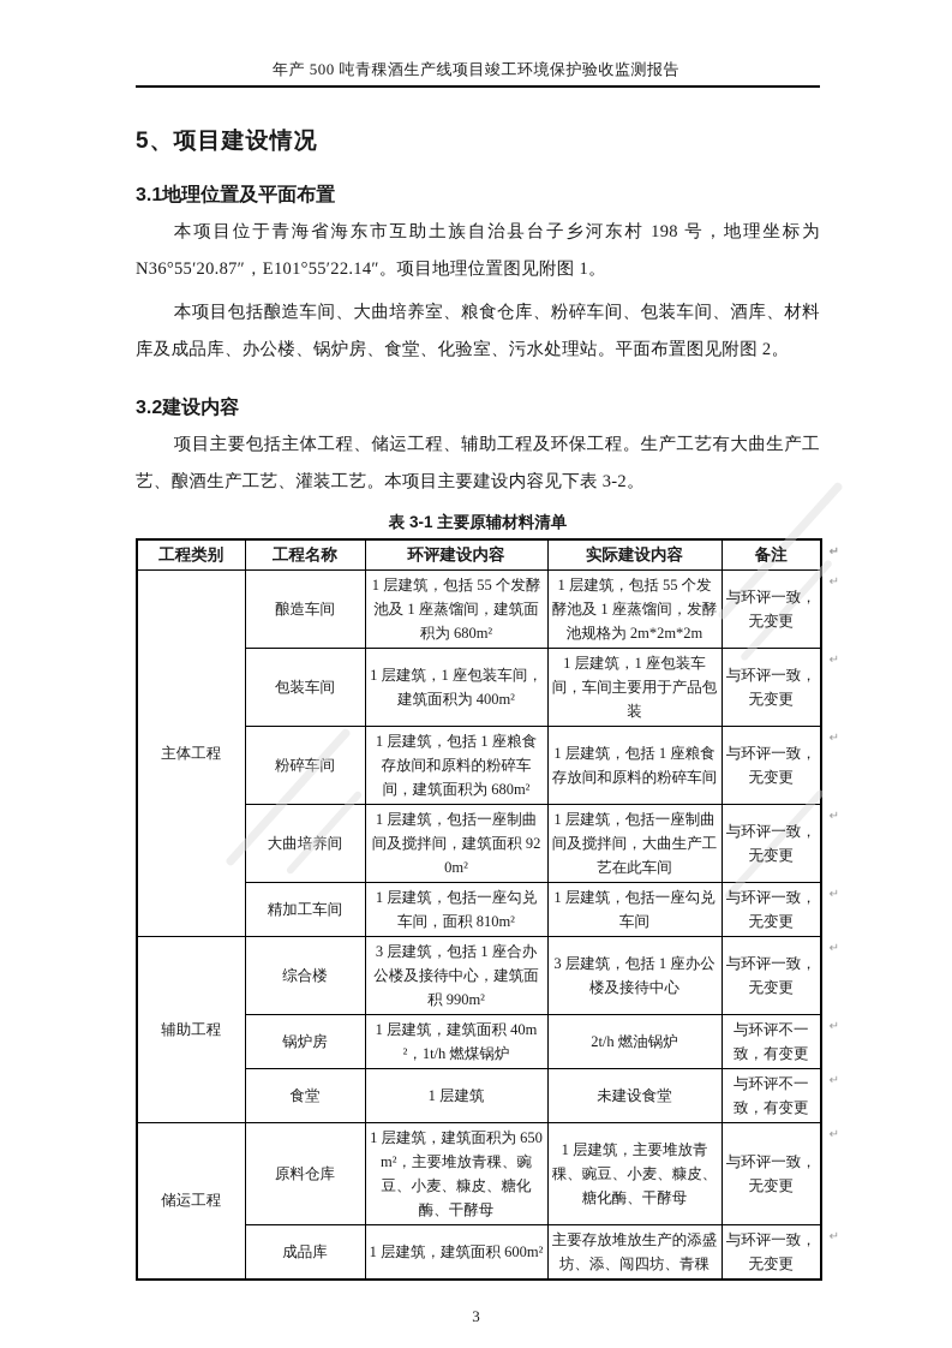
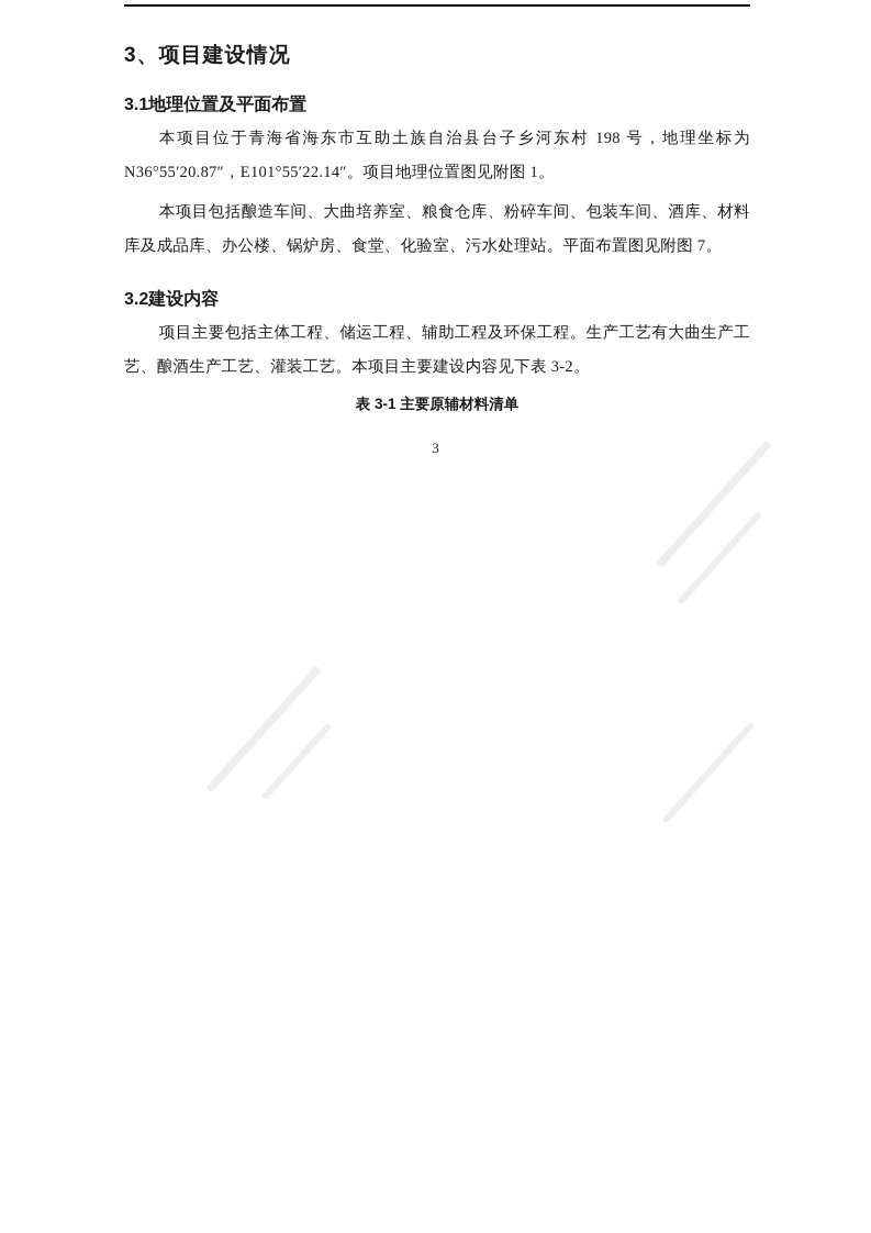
- 年产 500 吨青稞酒生产线项目竣工环境保护验收监测报告
- 5、项目建设情况
+ 3、项目建设情况
  3.1地理位置及平面布置
  本项目位于青海省海东市互助土族自治县台子乡河东村 198 号，地理坐标为N36°55′20.87″，E101°55′22.14″。项目地理位置图见附图 1。
- 本项目包括酿造车间、大曲培养室、粮食仓库、粉碎车间、包装车间、酒库、材料库及成品库、办公楼、锅炉房、食堂、化验室、污水处理站。平面布置图见附图 2。
+ 本项目包括酿造车间、大曲培养室、粮食仓库、粉碎车间、包装车间、酒库、材料库及成品库、办公楼、锅炉房、食堂、化验室、污水处理站。平面布置图见附图 7。
  3.2建设内容
  项目主要包括主体工程、储运工程、辅助工程及环保工程。生产工艺有大曲生产工艺、酿酒生产工艺、灌装工艺。本项目主要建设内容见下表 3-2。
  表 3-1 主要原辅材料清单
- 工程类别	工程名称	环评建设内容	实际建设内容	备注 ↵
- 主体工程	酿造车间	1 层建筑，包括 55 个发酵池及 1 座蒸馏间，建筑面积为 680m²	1 层建筑，包括 55 个发酵池及 1 座蒸馏间，发酵池规格为 2m*2m*2m	与环评一致，无变更↵
- 包装车间	1 层建筑，1 座包装车间，建筑面积为 400m²	1 层建筑，1 座包装车间，车间主要用于产品包装	与环评一致，无变更↵
- 粉碎车间	1 层建筑，包括 1 座粮食存放间和原料的粉碎车间，建筑面积为 680m²	1 层建筑，包括 1 座粮食存放间和原料的粉碎车间	与环评一致，无变更↵
- 大曲培养间	1 层建筑，包括一座制曲间及搅拌间，建筑面积 920m²	1 层建筑，包括一座制曲间及搅拌间，大曲生产工艺在此车间	与环评一致，无变更↵
- 精加工车间	1 层建筑，包括一座勾兑车间，面积 810m²	1 层建筑，包括一座勾兑车间	与环评一致，无变更↵
- 辅助工程	综合楼	3 层建筑，包括 1 座合办公楼及接待中心，建筑面积 990m²	3 层建筑，包括 1 座办公楼及接待中心	与环评一致，无变更↵
- 锅炉房	1 层建筑，建筑面积 40m²，1t/h 燃煤锅炉	2t/h 燃油锅炉	与环评不一致，有变更↵
- 食堂	1 层建筑	未建设食堂	与环评不一致，有变更↵
- 储运工程	原料仓库	1 层建筑，建筑面积为 650m²，主要堆放青稞、豌豆、小麦、糠皮、糖化酶、干酵母	1 层建筑，主要堆放青稞、豌豆、小麦、糠皮、糖化酶、干酵母	与环评一致，无变更↵
- 成品库	1 层建筑，建筑面积 600m²	主要存放堆放生产的添盛坊、添、闯四坊、青稞	与环评一致，无变更↵
  3
